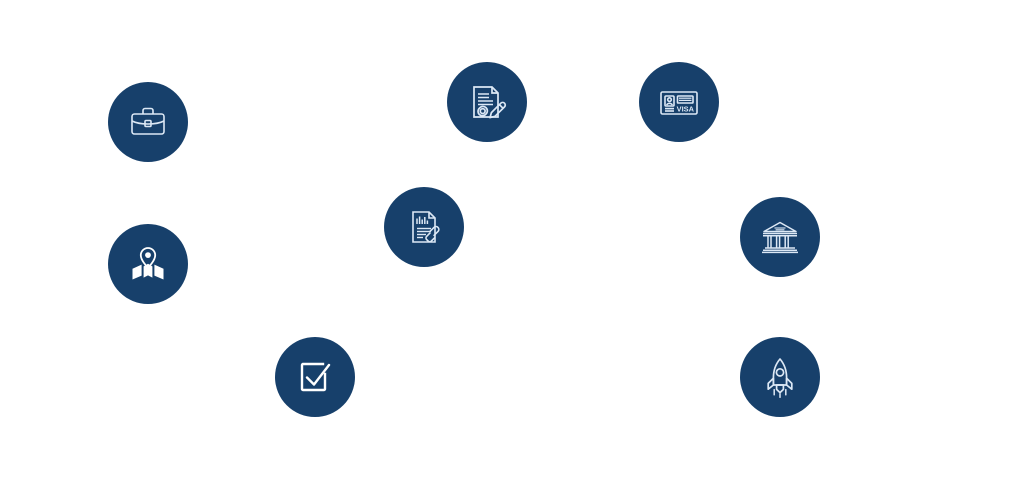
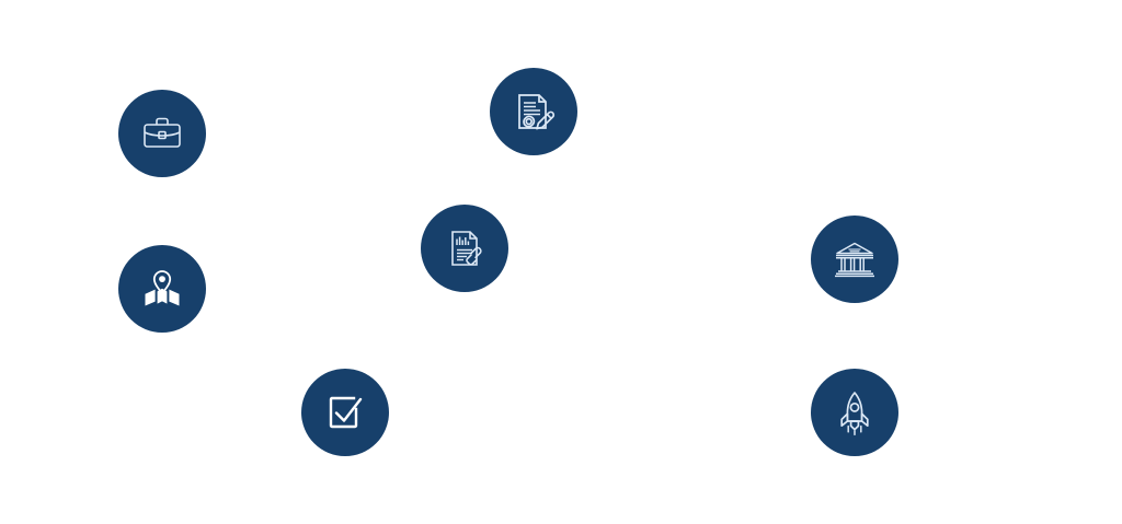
- VISA
